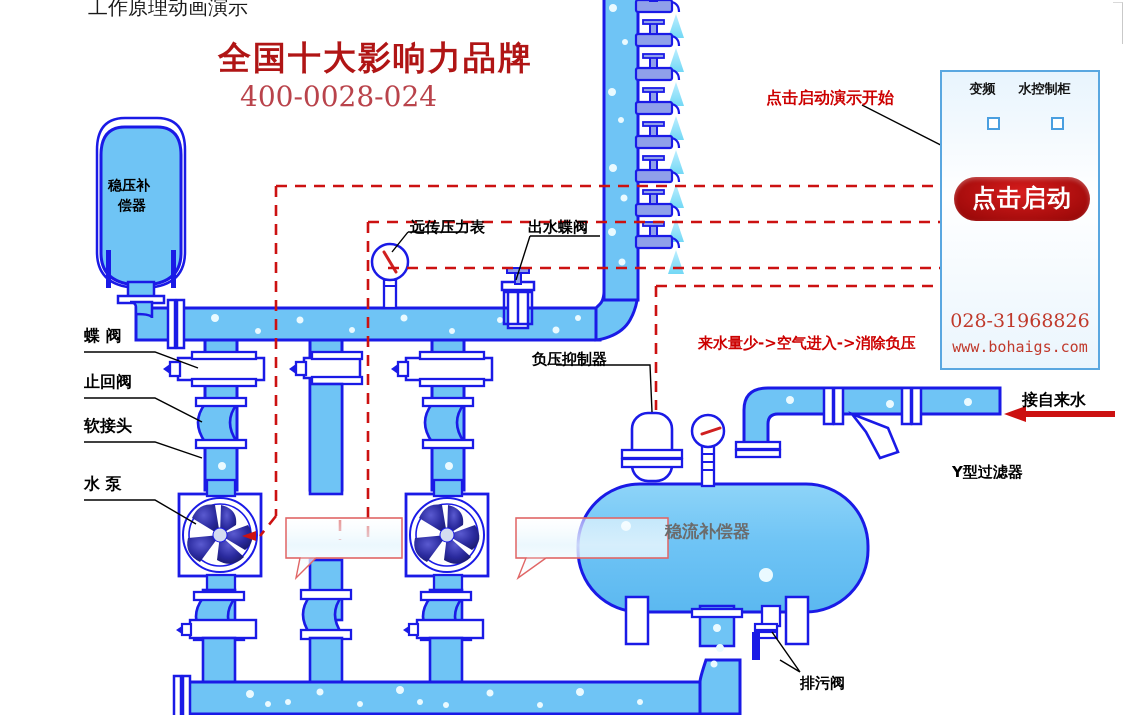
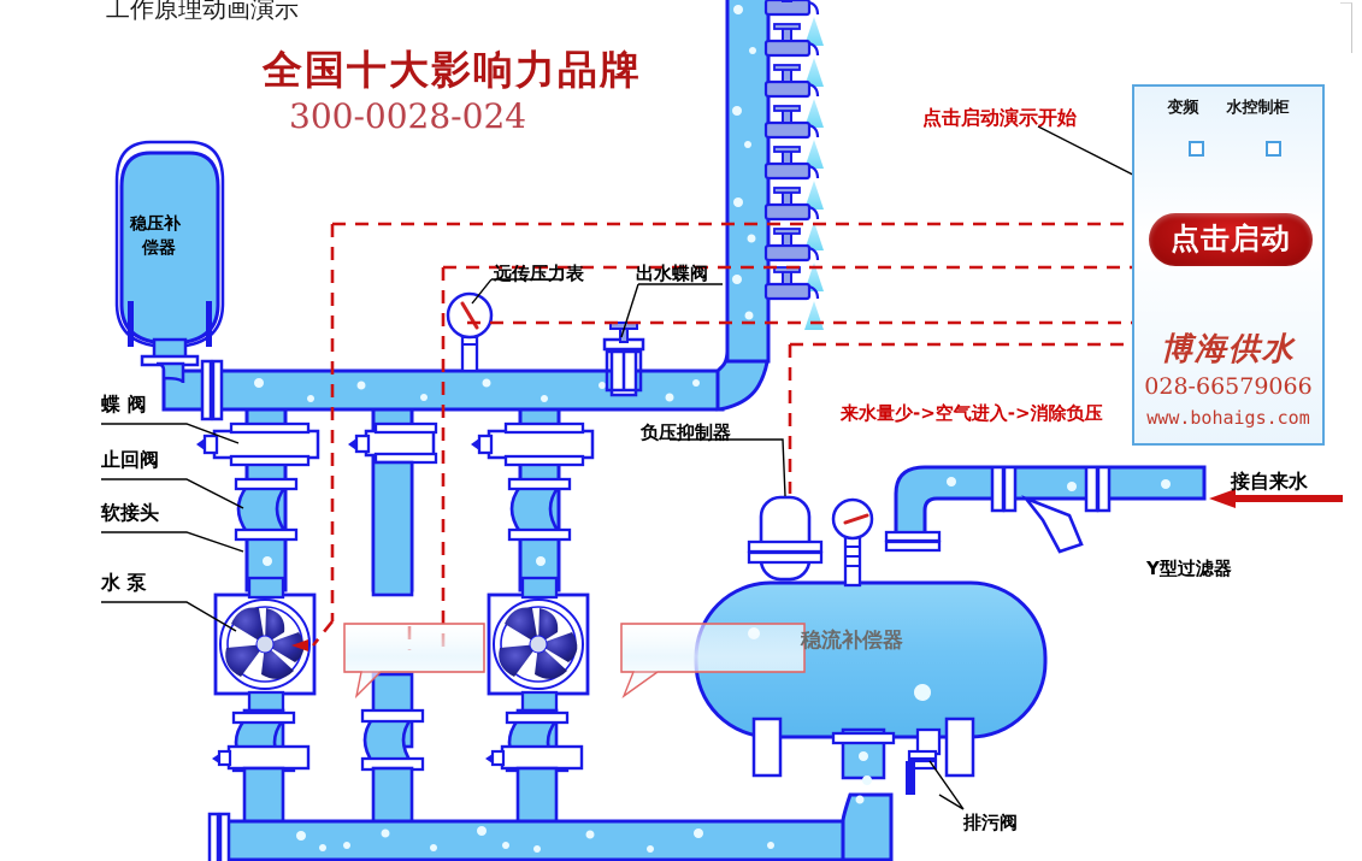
  工作原理动画演示
  全国十大影响力品牌
- 400-0028-024
+ 300-0028-024
  稳压补
  偿器
  蝶 阀
  止回阀
  软接头
  水 泵
  远传压力表
  出水蝶阀
  负压抑制器
  稳流补偿器
  Y型过滤器
  排污阀
  点击启动演示开始
  来水量少->空气进入->消除负压
  接自来水
  变频 水控制柜
  点击启动
+ 博海供水
- 028-31968826
+ 028-66579066
  www.bohaigs.com
